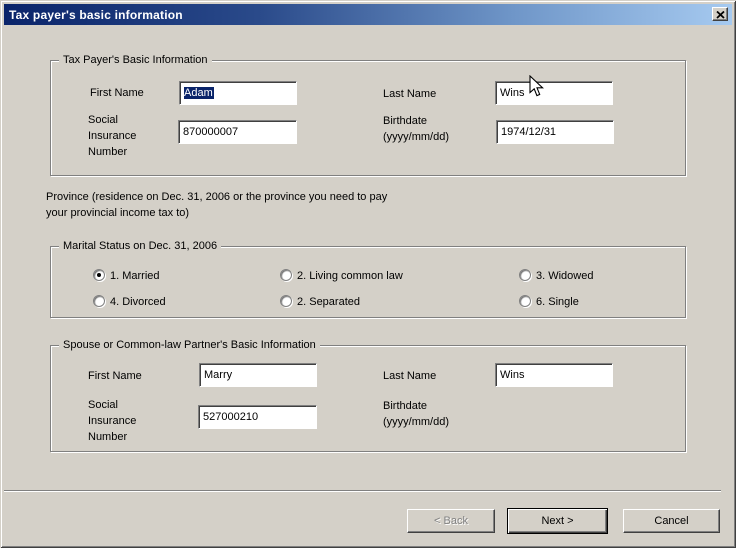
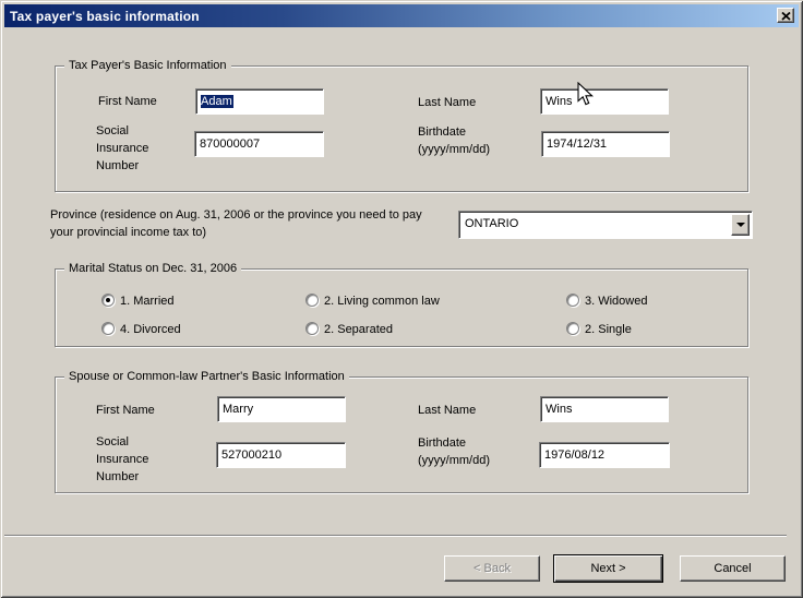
  Tax payer's basic information
  Tax Payer's Basic Information
  First Name
  Adam
  Last Name
  Wins
  Social Insurance Number
  870000007
  Birthdate (yyyy/mm/dd)
  1974/12/31
- Province (residence on Dec. 31, 2006 or the province you need to pay your provincial income tax to)
+ Province (residence on Aug. 31, 2006 or the province you need to pay your provincial income tax to)
+ ONTARIO
  Marital Status on Dec. 31, 2006
  1. Married
  2. Living common law
  3. Widowed
  4. Divorced
  2. Separated
- 6. Single
+ 2. Single
  Spouse or Common-law Partner's Basic Information
  First Name
  Marry
  Last Name
  Wins
  Social Insurance Number
  527000210
  Birthdate (yyyy/mm/dd)
+ 1976/08/12
  < Back
  Next >
  Cancel
